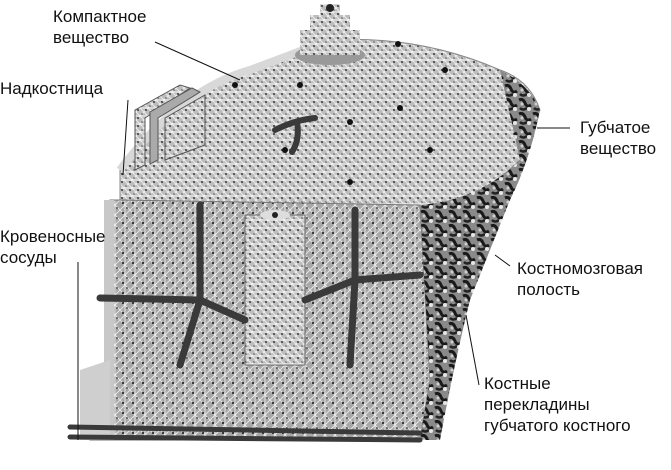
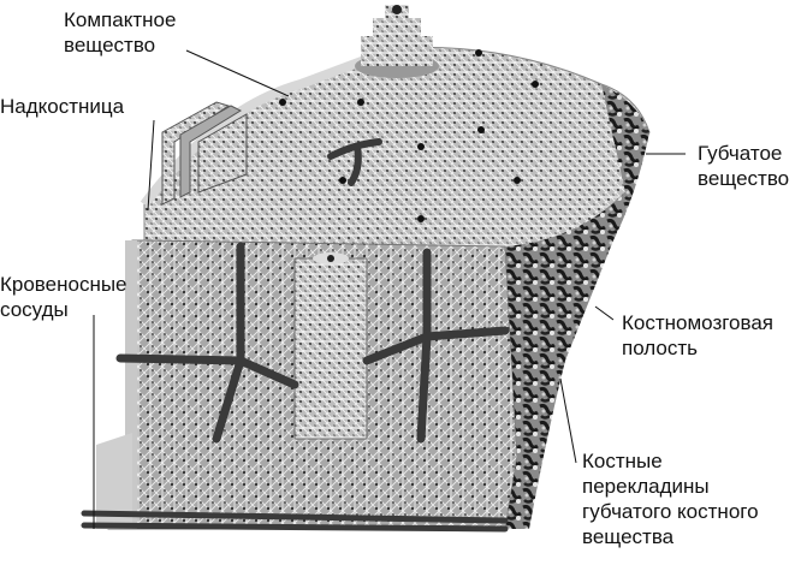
  Компактное
  вещество
  Надкостница
  Губчатое
  вещество
  Кровеносные
  сосуды
  Костномозговая
  полость
  Костные
  перекладины
  губчатого костного
+ вещества
